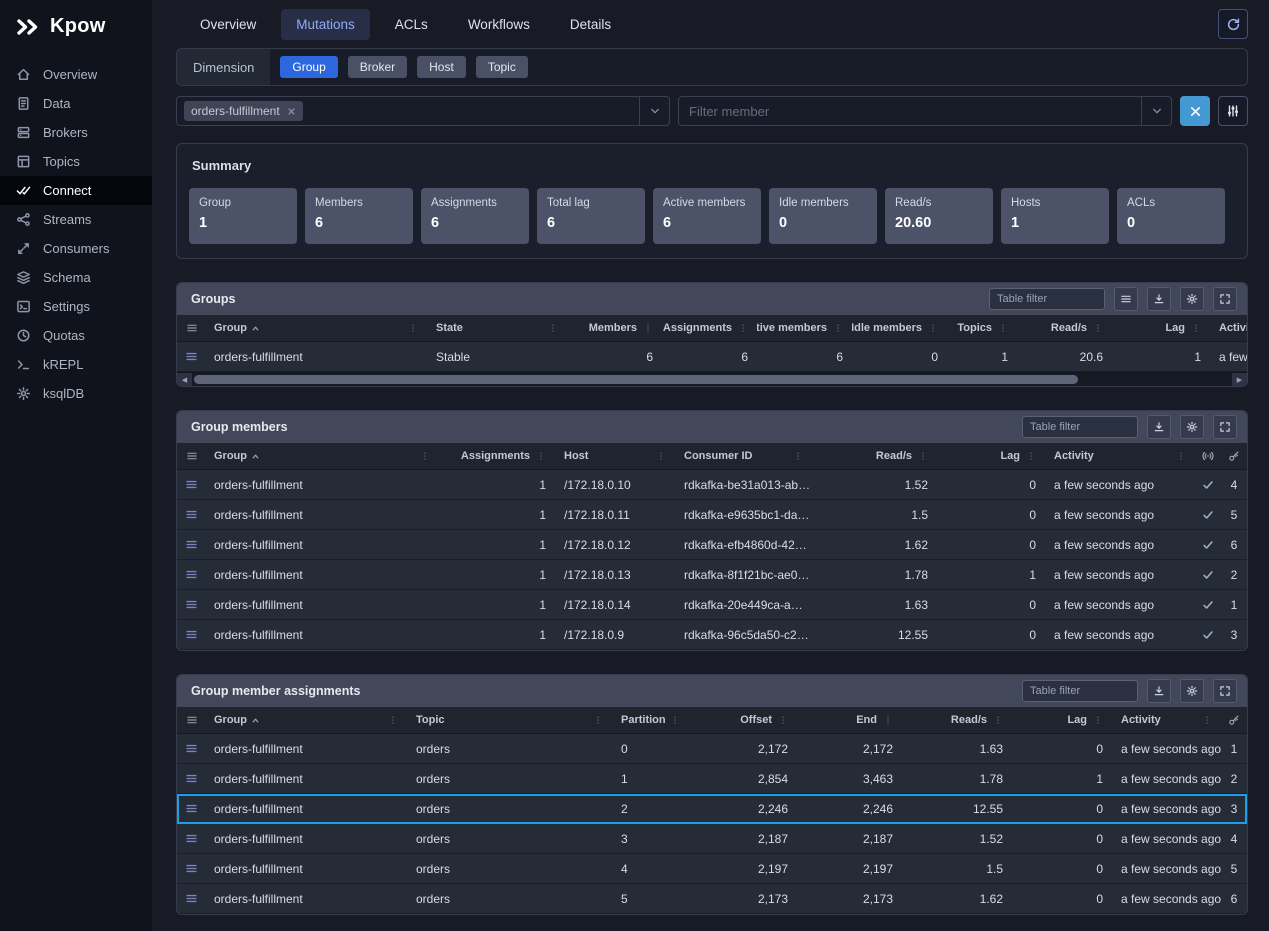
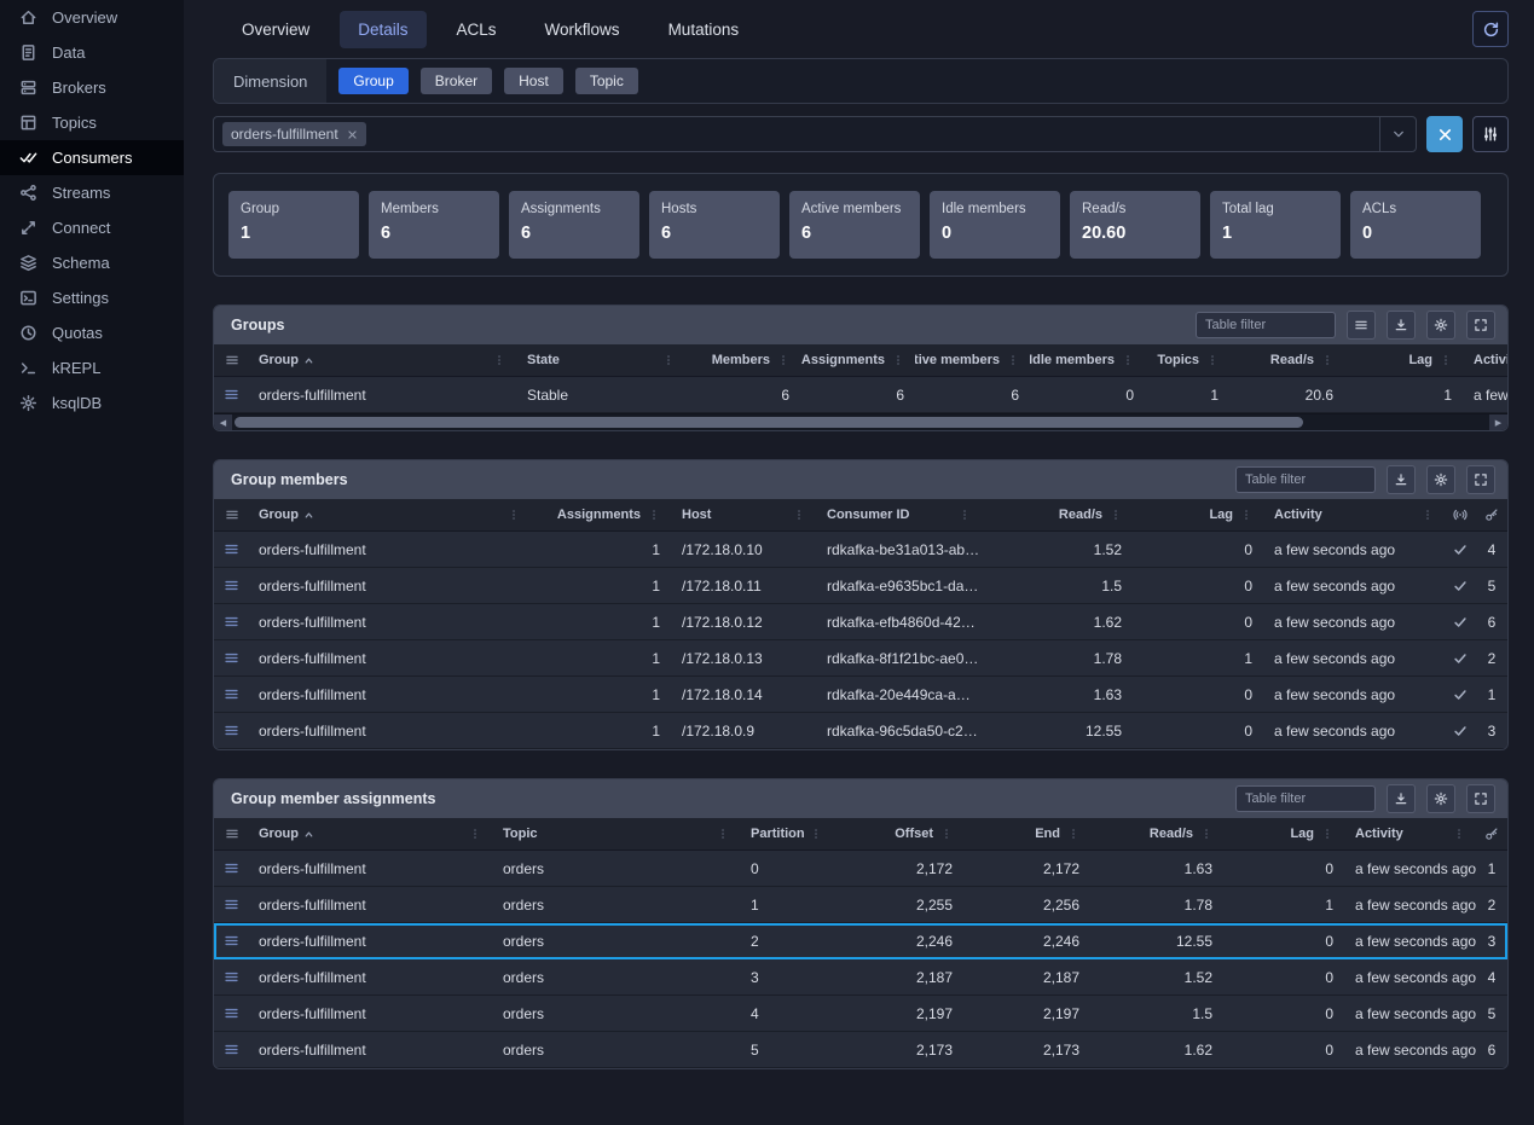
- Kpow
  Overview
  Data
  Brokers
  Topics
- Connect
+ Consumers
  Streams
- Consumers
+ Connect
  Schema
  Settings
  Quotas
  kREPL
  ksqlDB
  Overview
- Mutations
+ Details
  ACLs
  Workflows
- Details
+ Mutations
  Dimension
  Group
  Broker
  Host
  Topic
  orders-fulfillment
- Filter member
- Summary
  Group
  1
  Members
  6
  Assignments
  6
- Total lag
+ Hosts
  6
  Active members
  6
  Idle members
  0
  Read/s
  20.60
- Hosts
+ Total lag
  1
  ACLs
  0
  Groups
  Table filter
  Group
  State
  Members
  Assignments
  tive members
  Idle members
  Topics
  Read/s
  Lag
  orders-fulfillment
  Stable
  6
  6
  6
  0
  1
  20.6
  1
  Group members
  Table filter
  Group
  Assignments
  Host
  Consumer ID
  Read/s
  Lag
  Activity
  orders-fulfillment
  1
  /172.18.0.10
  rdkafka-be31a013-ab…
  1.52
  0
  a few seconds ago
  4
  orders-fulfillment
  1
  /172.18.0.11
  rdkafka-e9635bc1-da…
  1.5
  0
  a few seconds ago
  5
  orders-fulfillment
  1
  /172.18.0.12
  rdkafka-efb4860d-42…
  1.62
  0
  a few seconds ago
  6
  orders-fulfillment
  1
  /172.18.0.13
  rdkafka-8f1f21bc-ae0…
  1.78
  1
  a few seconds ago
  2
  orders-fulfillment
  1
  /172.18.0.14
  rdkafka-20e449ca-a…
  1.63
  0
  a few seconds ago
  1
  orders-fulfillment
  1
  /172.18.0.9
  rdkafka-96c5da50-c2…
  12.55
  0
  a few seconds ago
  3
  Group member assignments
  Table filter
  Group
  Topic
  Partition
  Offset
  End
  Read/s
  Lag
  Activity
  orders-fulfillment
  orders
  0
  2,172
  2,172
  1.63
  0
  a few seconds ago
  1
  orders-fulfillment
  orders
  1
- 2,854
+ 2,255
- 3,463
+ 2,256
  1.78
  1
  a few seconds ago
  2
  orders-fulfillment
  orders
  2
  2,246
  2,246
  12.55
  0
  a few seconds ago
  3
  orders-fulfillment
  orders
  3
  2,187
  2,187
  1.52
  0
  a few seconds ago
  4
  orders-fulfillment
  orders
  4
  2,197
  2,197
  1.5
  0
  a few seconds ago
  5
  orders-fulfillment
  orders
  5
  2,173
  2,173
  1.62
  0
  a few seconds ago
  6
